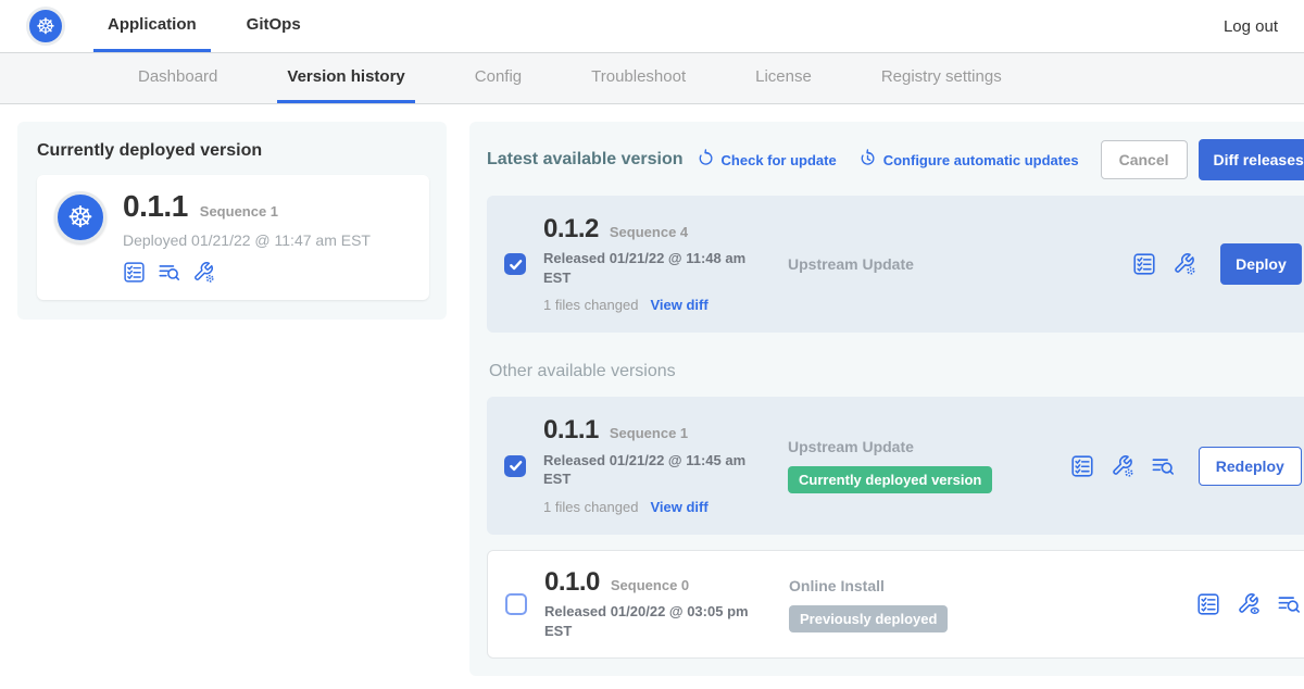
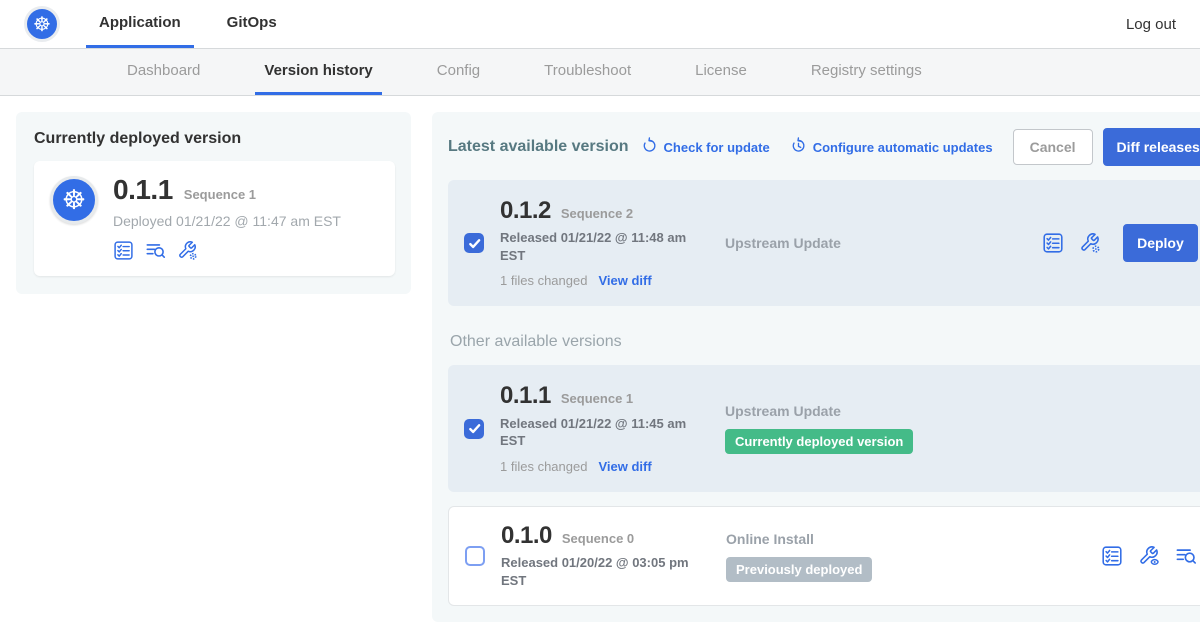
  ☸
  Application
  GitOps
  Log out
  Dashboard
  Version history
  Config
  Troubleshoot
  License
  Registry settings
  Currently deployed version
  ☸
  0.1.1
  Sequence 1
  Deployed 01/21/22 @ 11:47 am EST
  Latest available version
  Check for update
  Configure automatic updates
  Cancel
  Diff releases
  0.1.2
- Sequence 4
+ Sequence 2
  Released 01/21/22 @ 11:48 am EST
  1 files changed
  View diff
  Upstream Update
  Deploy
  Other available versions
  0.1.1
  Sequence 1
  Released 01/21/22 @ 11:45 am EST
  1 files changed
  View diff
  Upstream Update
  Currently deployed version
- Redeploy
  0.1.0
  Sequence 0
  Released 01/20/22 @ 03:05 pm EST
  Online Install
  Previously deployed
